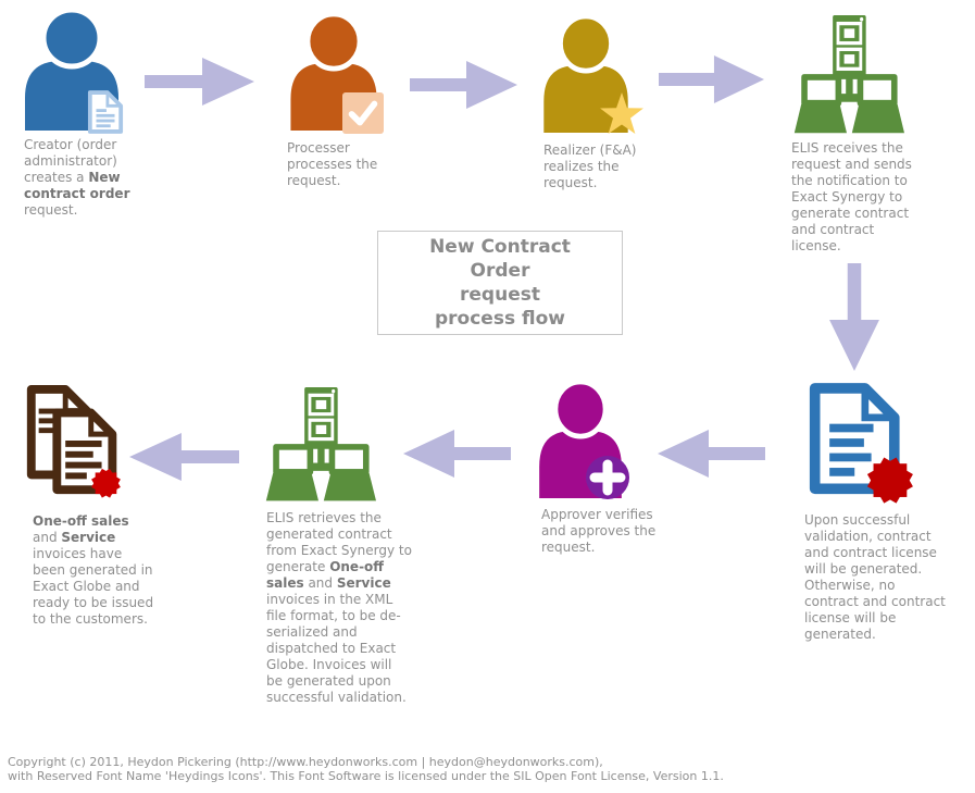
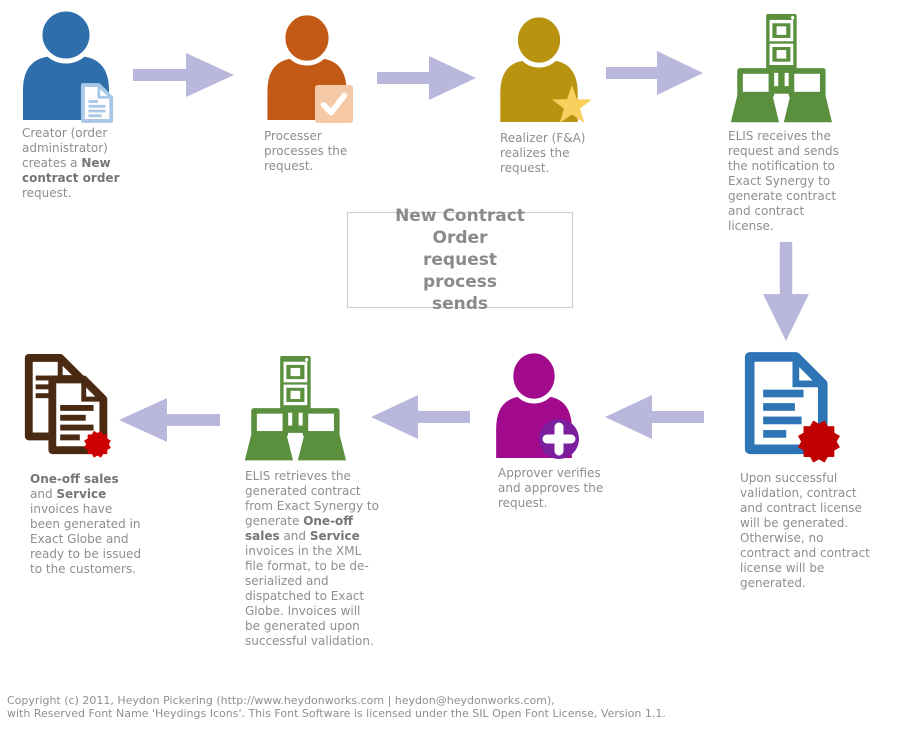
  Creator (order administrator) creates a New contract order request.
  Processer processes the request.
  Realizer (F&A) realizes the request.
  ELIS receives the request and sends the notification to Exact Synergy to generate contract and contract license.
- New Contract Order request process flow
+ New Contract Order request process sends
  One-off sales and Service invoices have been generated in Exact Globe and ready to be issued to the customers.
  ELIS retrieves the generated contract from Exact Synergy to generate One-off sales and Service invoices in the XML file format, to be de-serialized and dispatched to Exact Globe. Invoices will be generated upon successful validation.
  Approver verifies and approves the request.
  Upon successful validation, contract and contract license will be generated. Otherwise, no contract and contract license will be generated.
  Copyright (c) 2011, Heydon Pickering (http://www.heydonworks.com | heydon@heydonworks.com),
  with Reserved Font Name 'Heydings Icons'. This Font Software is licensed under the SIL Open Font License, Version 1.1.
